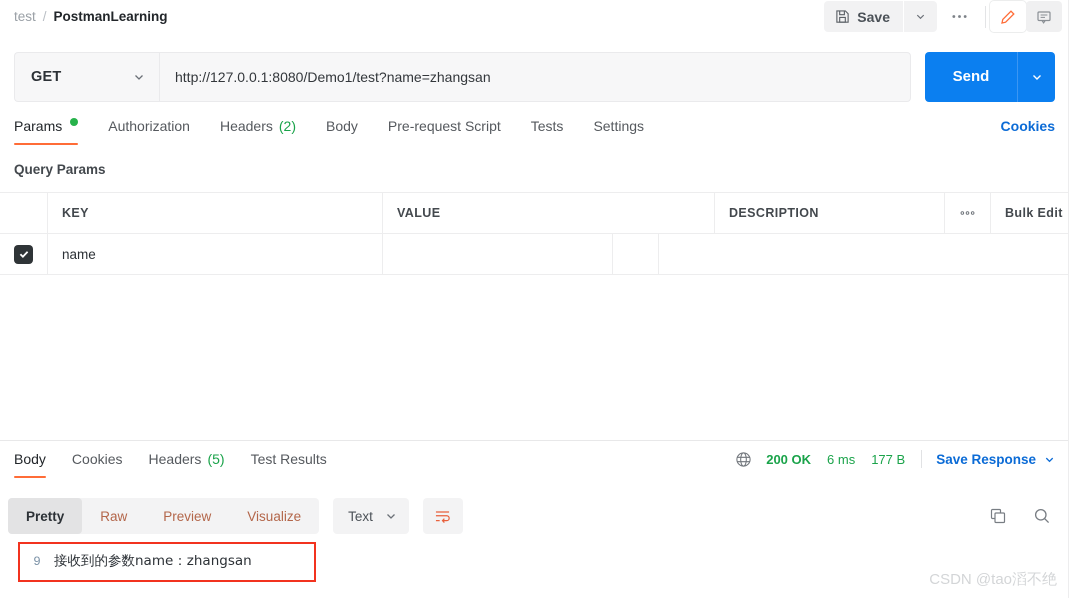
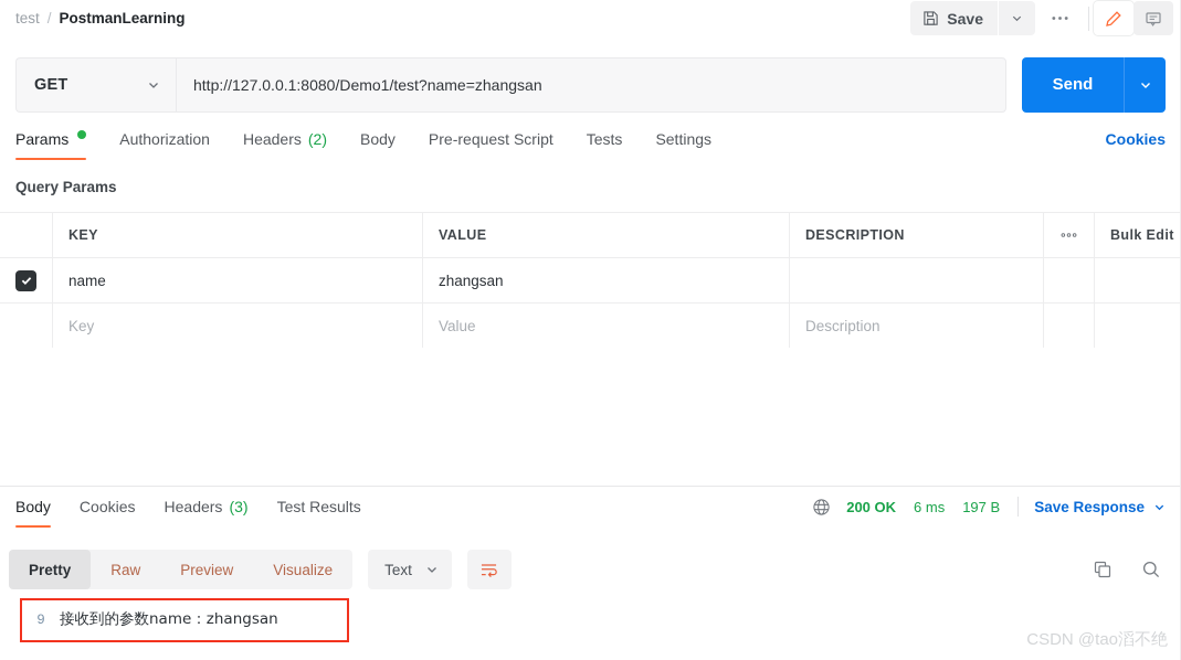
  test
  /
  PostmanLearning
  Save
  GET
  http://127.0.0.1:8080/Demo1/test?name=zhangsan
  Send
  Params
  Authorization
  Headers
  (2)
  Body
  Pre-request Script
  Tests
  Settings
  Cookies
  Query Params
  KEY
  VALUE
  DESCRIPTION
  Bulk Edit
  name
+ zhangsan
+ Key
+ Value
+ Description
  Body
  Cookies
  Headers
- (5)
+ (3)
  Test Results
  200 OK
  6 ms
- 177 B
+ 197 B
  Save Response
  Pretty
  Raw
  Preview
  Visualize
  Text
  9
  接收到的参数name：zhangsan
  CSDN @tao滔不绝
